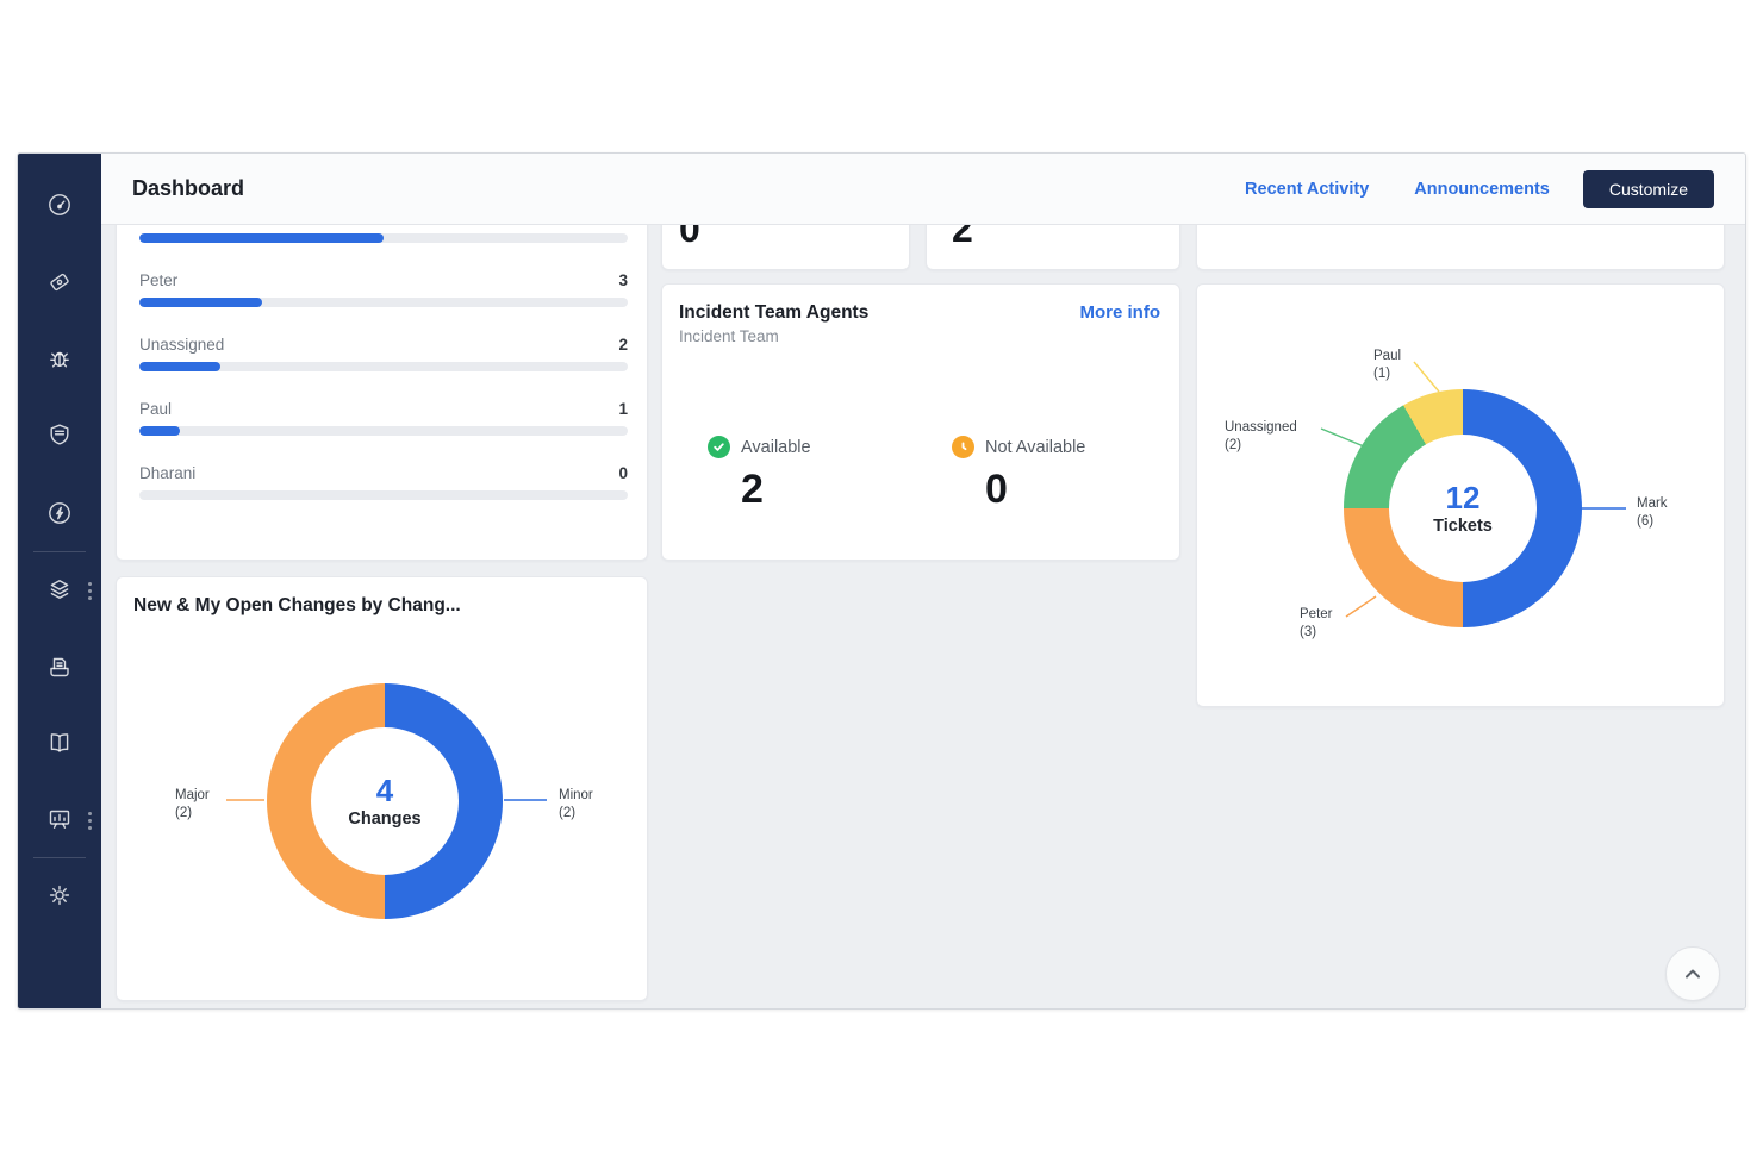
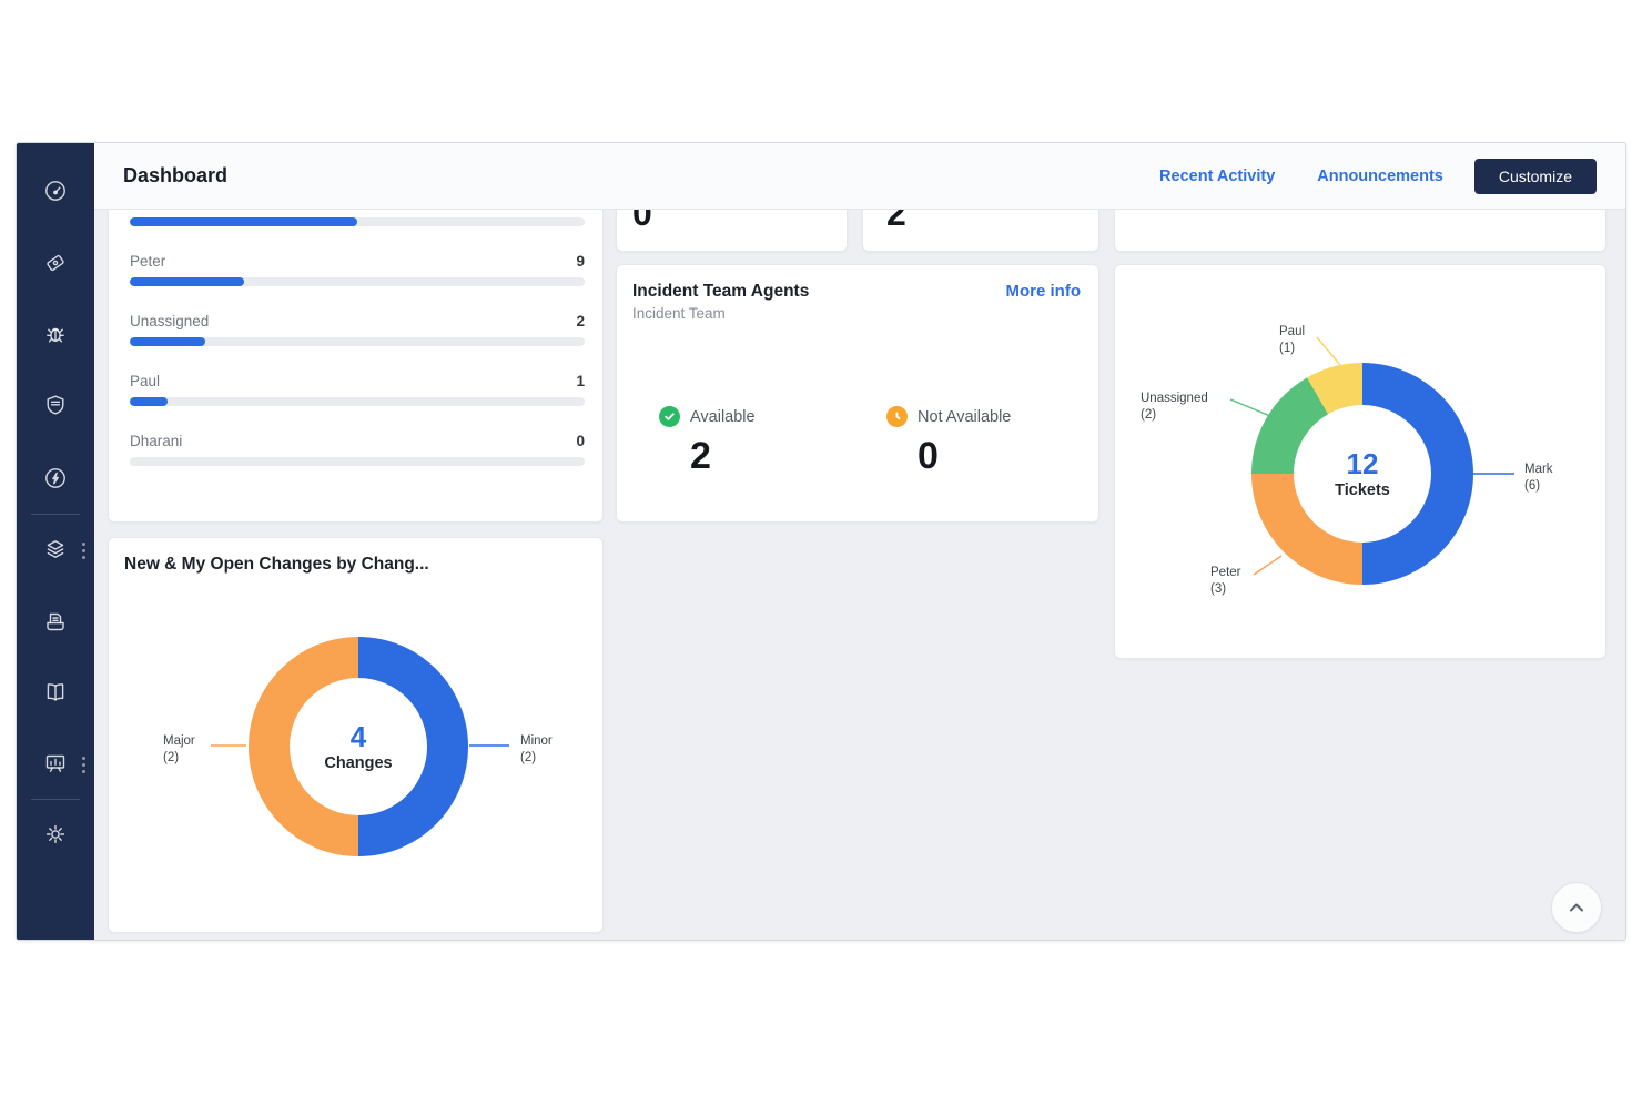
  Dashboard
  Recent Activity
  Announcements
  Customize
  0
  2
  Peter
- 3
+ 9
  Unassigned
  2
  Paul
  1
  Dharani
  0
  Incident Team Agents
  More info
  Incident Team
  Available
  2
  Not Available
  0
  12
  Tickets
  Paul
  (1)
  Unassigned
  (2)
  Mark
  (6)
  Peter
  (3)
  New & My Open Changes by Chang...
  4
  Changes
  Major
  (2)
  Minor
  (2)
